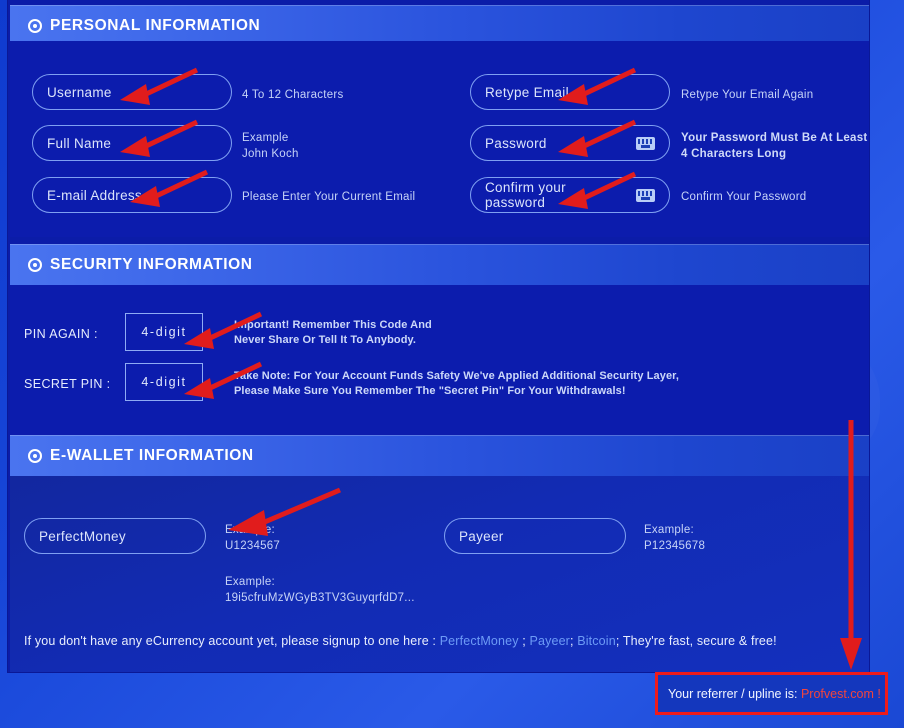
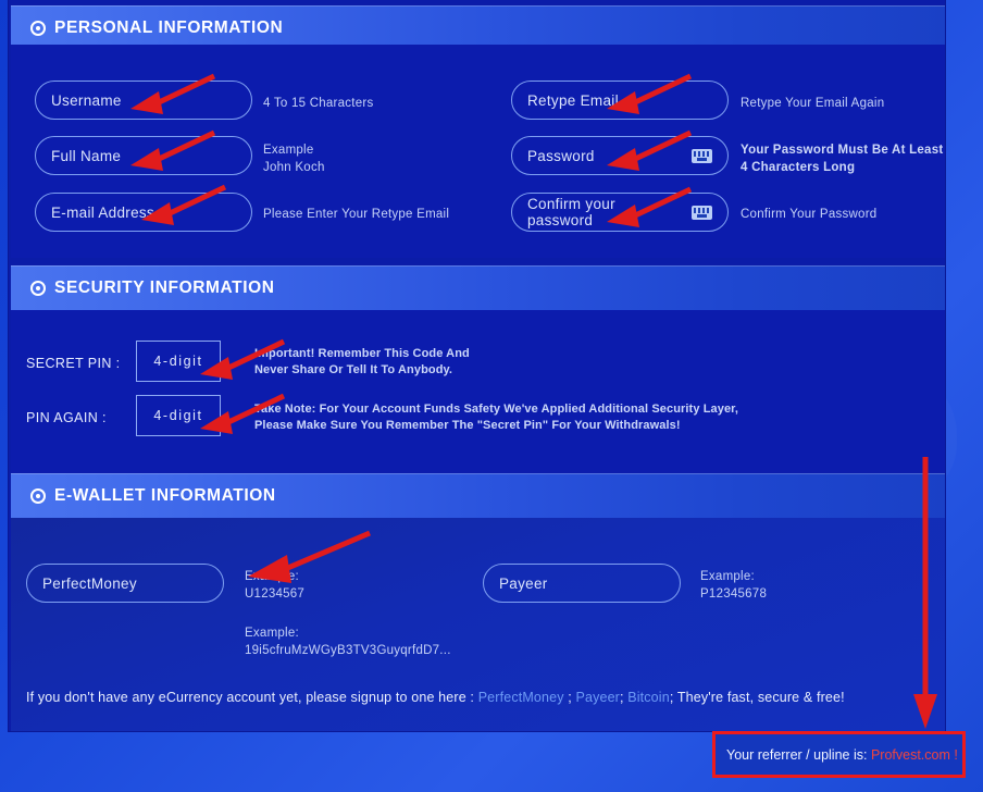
  PERSONAL INFORMATION
  Username
- 4 To 12 Characters
+ 4 To 15 Characters
  Full Name
  Example
  John Koch
  E-mail Address
- Please Enter Your Current Email
+ Please Enter Your Retype Email
  Retype Email
  Retype Your Email Again
  Password
  Your Password Must Be At Least
  4 Characters Long
  Confirm your password
  Confirm Your Password
  SECURITY INFORMATION
- PIN AGAIN :
+ SECRET PIN :
  4-digit
  portant! Remember This Code And
  Never Share Or Tell It To Anybody.
- SECRET PIN :
+ PIN AGAIN :
  4-digit
  ake Note: For Your Account Funds Safety We've Applied Additional Security Layer,
  Please Make Sure You Remember The "Secret Pin" For Your Withdrawals!
  E-WALLET INFORMATION
  PerfectMoney
  U1234567
  Example:
  19i5cfruMzWGyB3TV3GuyqrfdD7...
  Payeer
  Example:
  P12345678
  If you don't have any eCurrency account yet, please signup to one here : PerfectMoney ; Payeer; Bitcoin; They're fast, secure & free!
  Your referrer / upline is: Profvest.com !
